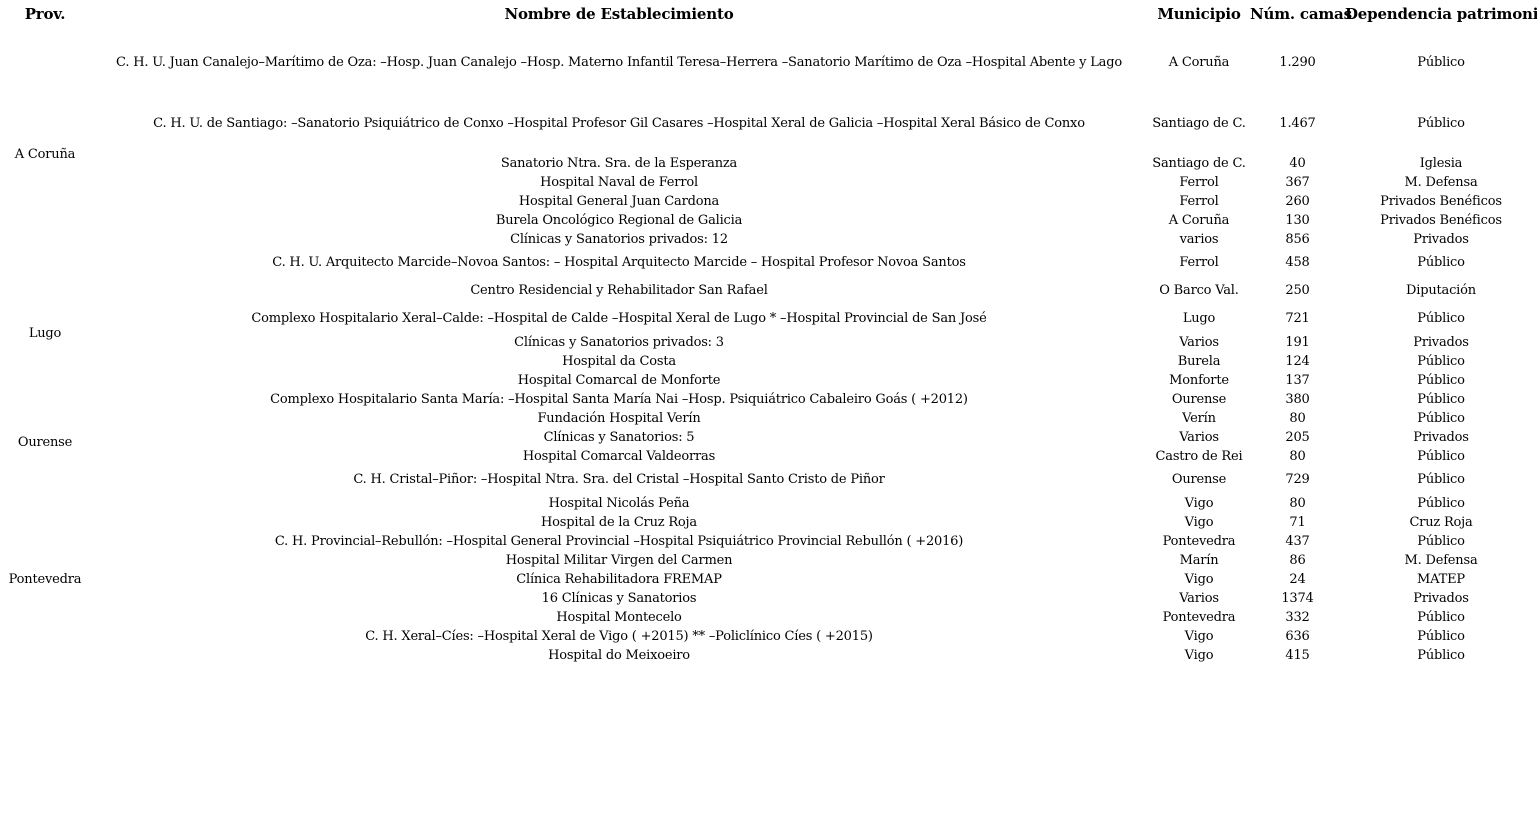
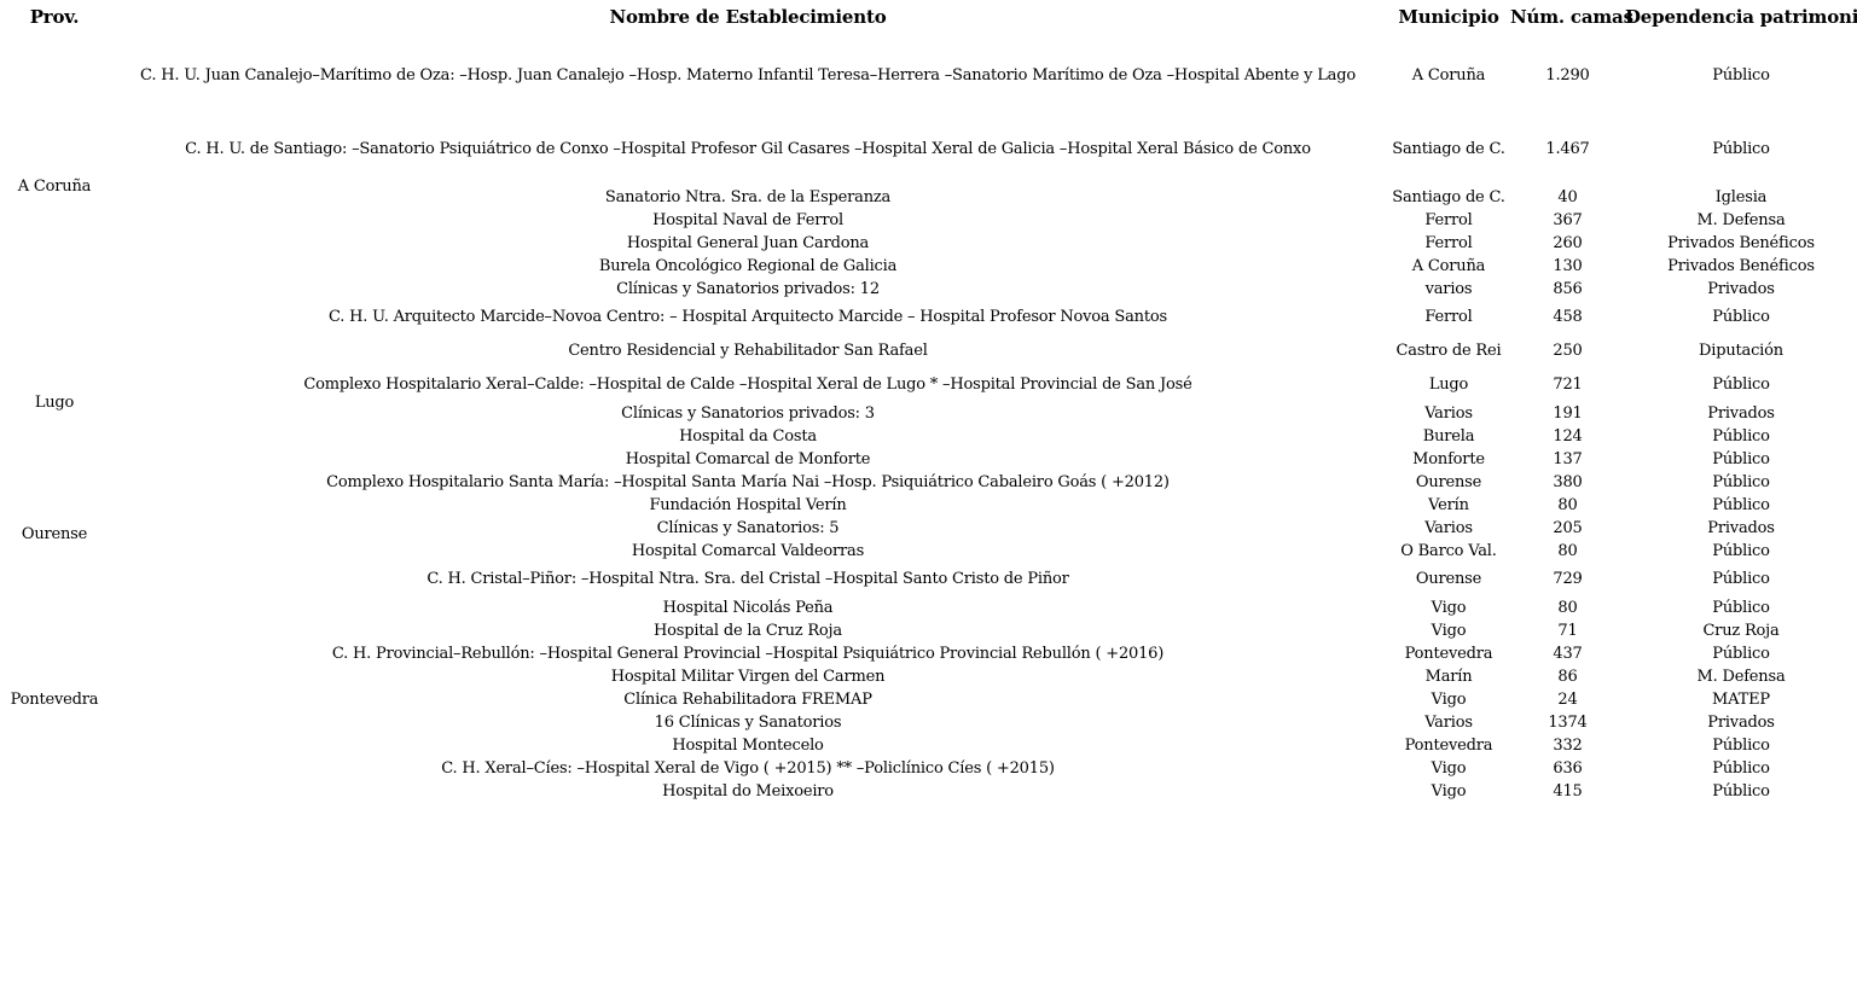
  Prov.	Nombre de Establecimiento	Municipio	Núm. cama	Dependencia patrimoni
  A Coruña	C. H. U. Juan Canalejo–Marítimo de Oza: –Hosp. Juan Canalejo –Hosp. Materno Infantil Teresa–Herrera –Sanatorio Marítimo de Oza –Hospital Abente y Lago	A Coruña	1.290	Público
  C. H. U. de Santiago: –Sanatorio Psiquiátrico de Conxo –Hospital Profesor Gil Casares –Hospital Xeral de Galicia –Hospital Xeral Básico de Conxo	Santiago de C.	1.467	Público
  Sanatorio Ntra. Sra. de la Esperanza	Santiago de C.	40	Iglesia
  Hospital Naval de Ferrol	Ferrol	367	M. Defensa
  Hospital General Juan Cardona	Ferrol	260	Privados Benéficos
  Burela Oncológico Regional de Galicia	A Coruña	130	Privados Benéficos
  Clínicas y Sanatorios privados: 12	varios	856	Privados
- C. H. U. Arquitecto Marcide–Novoa Santos: – Hospital Arquitecto Marcide – Hospital Profesor Novoa Santos	Ferrol	458	Público
+ C. H. U. Arquitecto Marcide–Novoa Centro: – Hospital Arquitecto Marcide – Hospital Profesor Novoa Santos	Ferrol	458	Público
- Lugo	Centro Residencial y Rehabilitador San Rafael	O Barco Val.	250	Diputación
+ Lugo	Centro Residencial y Rehabilitador San Rafael	Castro de Rei	250	Diputación
  Complexo Hospitalario Xeral–Calde: –Hospital de Calde –Hospital Xeral de Lugo * –Hospital Provincial de San José	Lugo	721	Público
  Clínicas y Sanatorios privados: 3	Varios	191	Privados
  Hospital da Costa	Burela	124	Público
  Hospital Comarcal de Monforte	Monforte	137	Público
  Ourense	Complexo Hospitalario Santa María: –Hospital Santa María Nai –Hosp. Psiquiátrico Cabaleiro Goás ( +2012)	Ourense	380	Público
  Fundación Hospital Verín	Verín	80	Público
  Clínicas y Sanatorios: 5	Varios	205	Privados
- Hospital Comarcal Valdeorras	Castro de Rei	80	Público
+ Hospital Comarcal Valdeorras	O Barco Val.	80	Público
  C. H. Cristal–Piñor: –Hospital Ntra. Sra. del Cristal –Hospital Santo Cristo de Piñor	Ourense	729	Público
  Pontevedra	Hospital Nicolás Peña	Vigo	80	Público
  Hospital de la Cruz Roja	Vigo	71	Cruz Roja
  C. H. Provincial–Rebullón: –Hospital General Provincial –Hospital Psiquiátrico Provincial Rebullón ( +2016)	Pontevedra	437	Público
  Hospital Militar Virgen del Carmen	Marín	86	M. Defensa
  Clínica Rehabilitadora FREMAP	Vigo	24	MATEP
  16 Clínicas y Sanatorios	Varios	1374	Privados
  Hospital Montecelo	Pontevedra	332	Público
  C. H. Xeral–Cíes: –Hospital Xeral de Vigo ( +2015) ** –Policlínico Cíes ( +2015)	Vigo	636	Público
  Hospital do Meixoeiro	Vigo	415	Público
